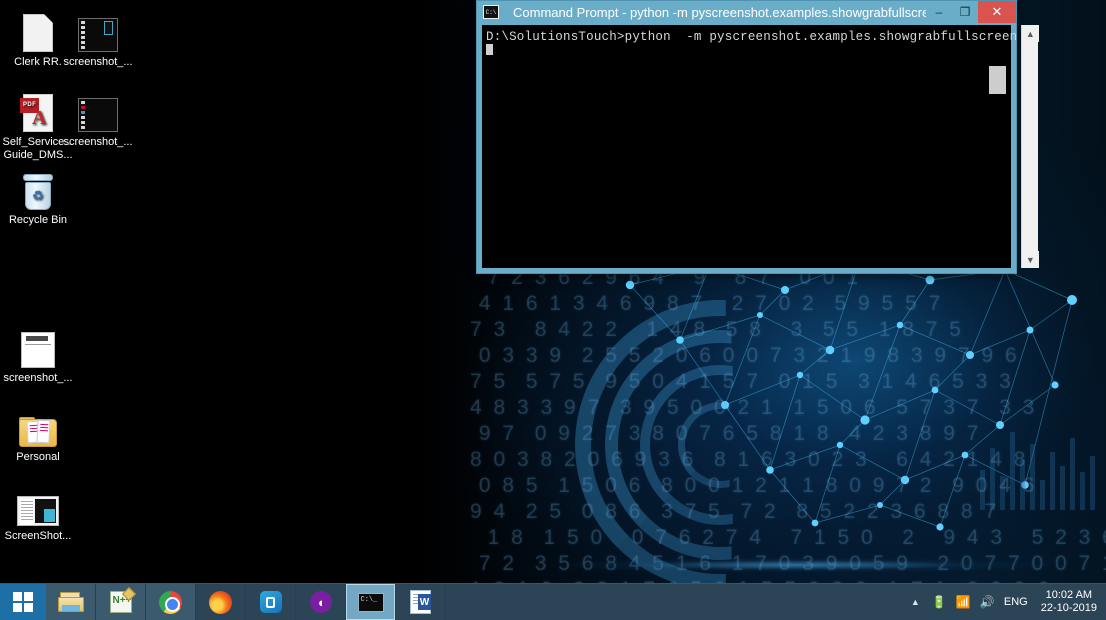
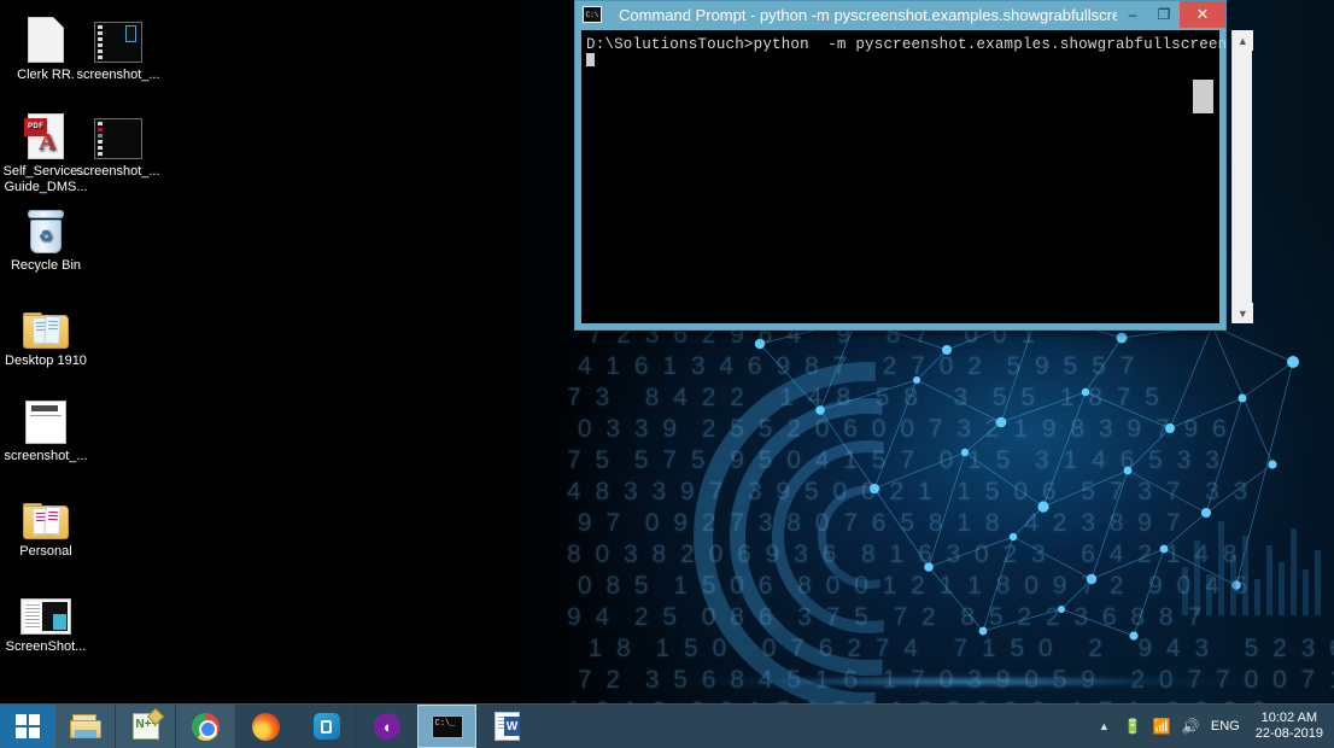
  7 2 3 6 2 9 6 4 9 8 7 0 0 1
  4 1 6 1 3 4 6 9 8 7 2 7 0 2 5 9 5 5 7
  7 3 8 4 2 2 1 4 8 5 8 3 5 5 1 8 7 5
  0 3 3 9 2 5 5 2 0 6 0 0 7 3 2 1 9 8 3 9 7 9 6
  7 5 5 7 5 9 5 0 4 1 5 7 0 1 5 3 1 4 6 5 3 3
  4 8 3 3 9 7 3 9 5 0 0 2 1 1 5 0 6 5 7 3 7 3 3
  9 7 0 9 2 7 3 8 0 7 6 5 8 1 8 4 2 3 8 9 7
  8 0 3 8 2 0 6 9 3 6 8 1 6 3 0 2 3 6 4 2 1 4 8
  0 8 5 1 5 0 6 8 0 0 1 2 1 1 8 0 9 7 2 9 0 4 6
  9 4 2 5 0 8 6 3 7 5 7 2 8 5 2 2 3 6 8 8 7
  1 8 1 5 0 0 7 6 2 7 4 7 1 5 0 2 9 4 3 5 2 3
  Clerk RR.
  screenshot_...
  A
  Self_Service...
  Guide_DMS...
  screenshot_...
  ♻
  Recycle Bin
+ Desktop 1910
  screenshot_...
  Personal
  ScreenShot...
  Command Prompt - python -m pyscreenshot.examples.showgrabfullscre
  –
  ❐
  ✕
  D:\SolutionsTouch>python -m pyscreenshot.examples.showgrabfullscreen
  ▲
  ▼
  ◖
  C:\_
  W
  ▲
  🔋
  📶
  🔊
  ENG
  10:02 AM
- 22-10-2019
+ 22-08-2019
